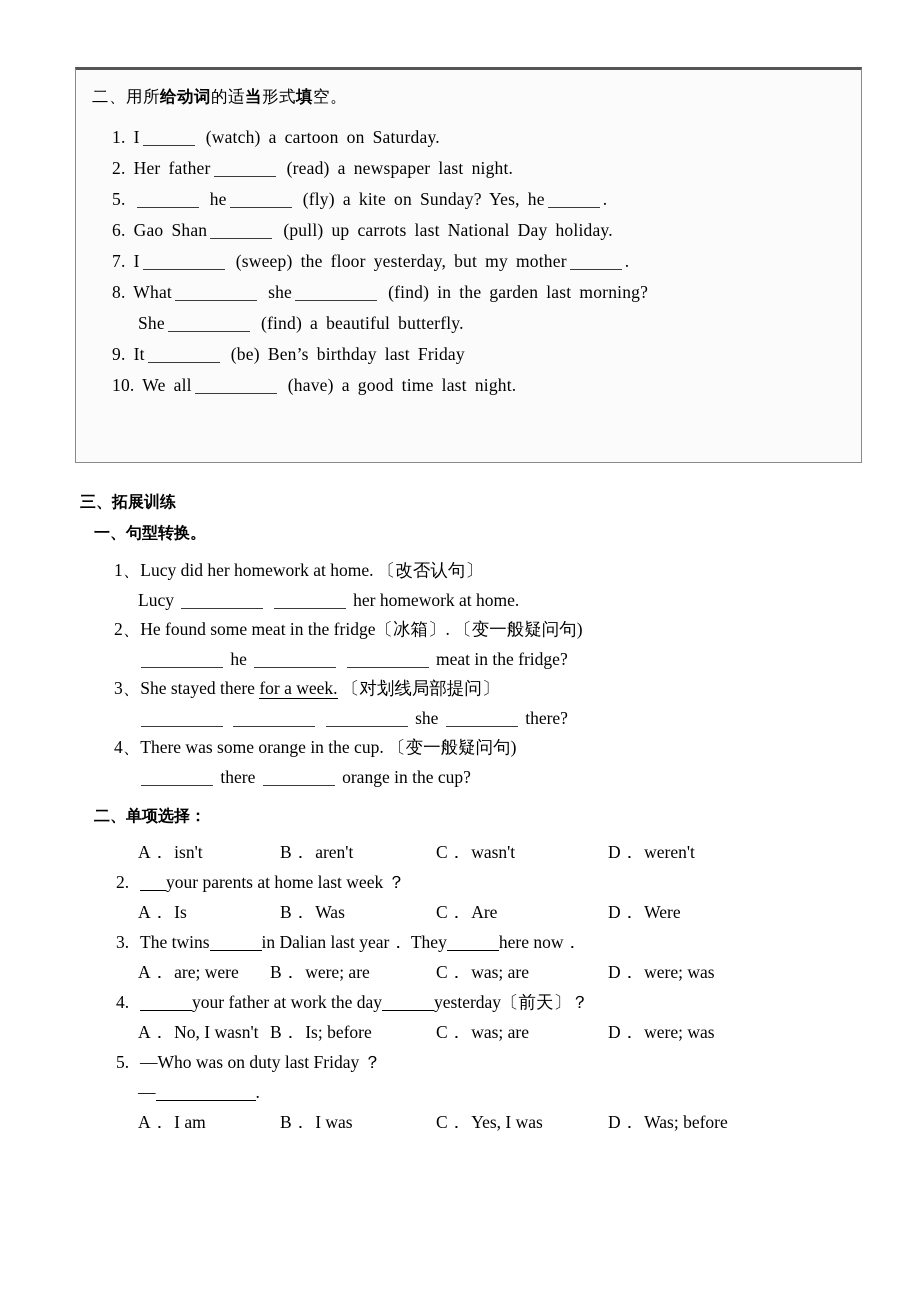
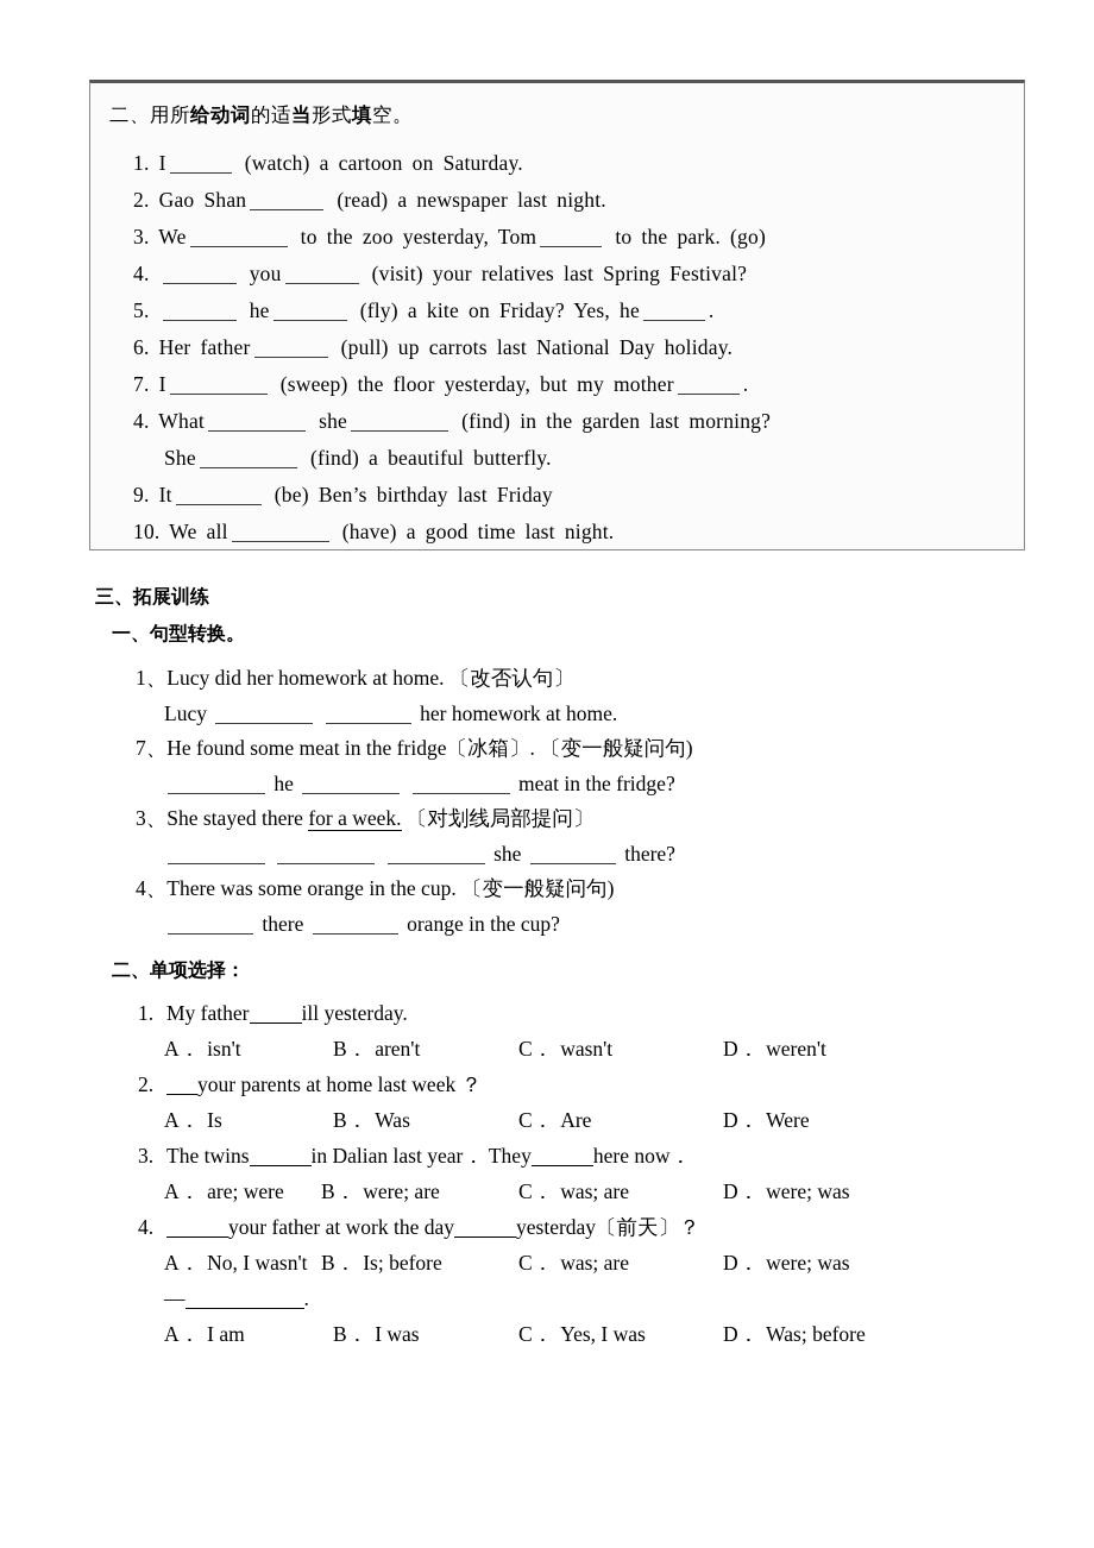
  二、用所给动词的适当形式填空。
  1. I (watch) a cartoon on Saturday.
- 2. Her father (read) a newspaper last night.
+ 2. Gao Shan (read) a newspaper last night.
+ 3. We to the zoo yesterday, Tom to the park. (go)
+ 4. you (visit) your relatives last Spring Festival?
- 5. he (fly) a kite on Sunday? Yes, he .
+ 5. he (fly) a kite on Friday? Yes, he .
- 6. Gao Shan (pull) up carrots last National Day holiday.
+ 6. Her father (pull) up carrots last National Day holiday.
  7. I (sweep) the floor yesterday, but my mother .
- 8. What she (find) in the garden last morning?
+ 4. What she (find) in the garden last morning?
  She (find) a beautiful butterfly.
  9. It (be) Ben’s birthday last Friday
  10. We all (have) a good time last night.
  三、拓展训练
  一、句型转换。
  1、Lucy did her homework at home. 〔改否认句〕
  Lucy her homework at home.
- 2、He found some meat in the fridge〔冰箱〕. 〔变一般疑问句)
+ 7、He found some meat in the fridge〔冰箱〕. 〔变一般疑问句)
  he meat in the fridge?
  3、She stayed there for a week. 〔对划线局部提问〕
  she there?
  4、There was some orange in the cup. 〔变一般疑问句)
  there orange in the cup?
  二、单项选择：
+ 1. My father ill yesterday.
  A． isn't
  B． aren't
  C． wasn't
  D． weren't
  2. your parents at home last week ？
  A． Is
  B． Was
  C． Are
  D． Were
  3. The twins in Dalian last year． They here now．
  A． are; were
  B． were; are
  C． was; are
  D． were; was
  4. your father at work the day yesterday〔前天〕？
  A． No, I wasn't
  B． Is; before
  C． was; are
  D． were; was
- 5. —Who was on duty last Friday ？
  — .
  A． I am
  B． I was
  C． Yes, I was
  D． Was; before
